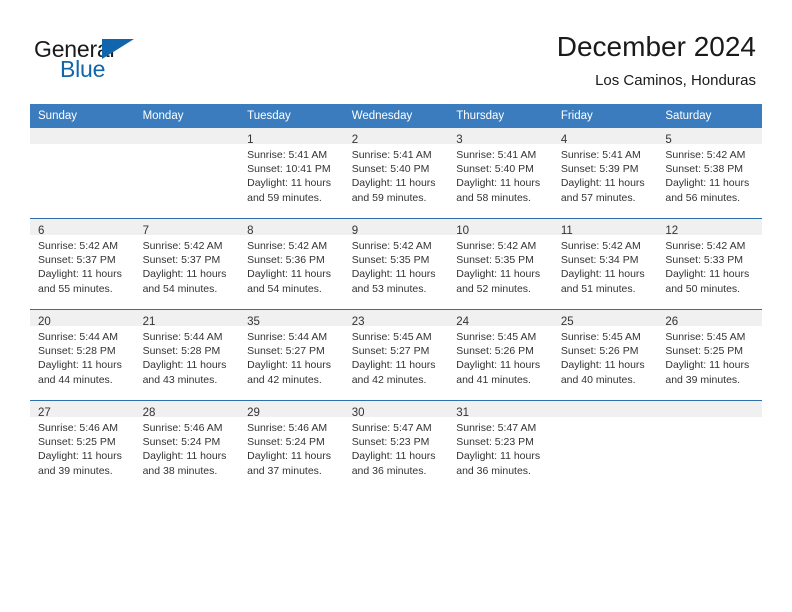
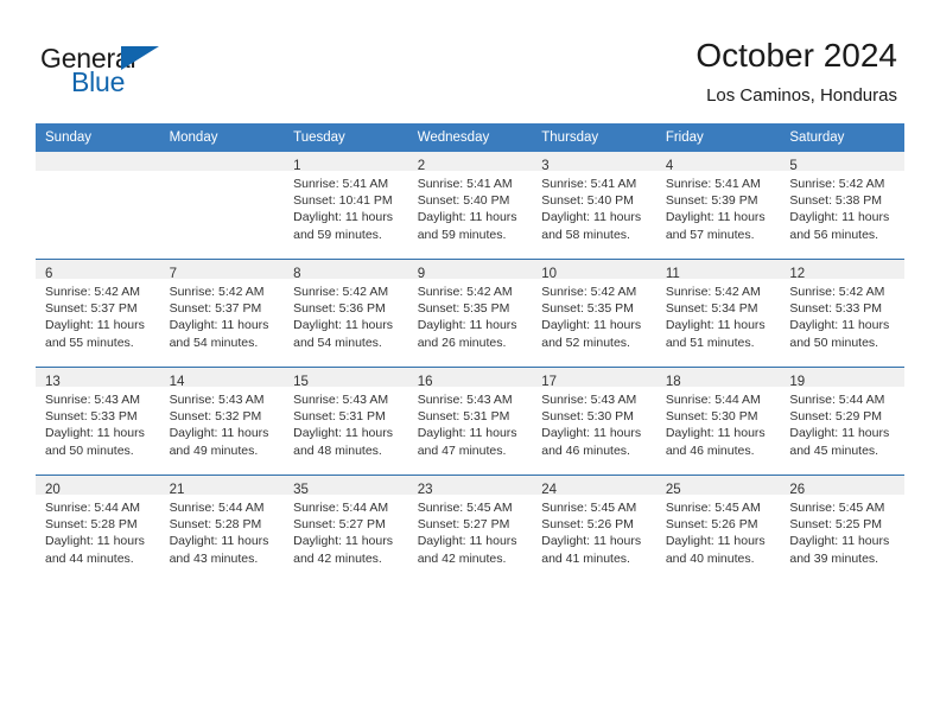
  General
  Blue
- December 2024
+ October 2024
  Los Caminos, Honduras
  Sunday	Monday	Tuesday	Wednesday	Thursday	Friday	Saturday
  		1Sunrise: 5:41 AMSunset: 10:41 PMDaylight: 11 hoursand 59 minutes.	2Sunrise: 5:41 AMSunset: 5:40 PMDaylight: 11 hoursand 59 minutes.	3Sunrise: 5:41 AMSunset: 5:40 PMDaylight: 11 hoursand 58 minutes.	4Sunrise: 5:41 AMSunset: 5:39 PMDaylight: 11 hoursand 57 minutes.	5Sunrise: 5:42 AMSunset: 5:38 PMDaylight: 11 hoursand 56 minutes.
- 6Sunrise: 5:42 AMSunset: 5:37 PMDaylight: 11 hoursand 55 minutes.	7Sunrise: 5:42 AMSunset: 5:37 PMDaylight: 11 hoursand 54 minutes.	8Sunrise: 5:42 AMSunset: 5:36 PMDaylight: 11 hoursand 54 minutes.	9Sunrise: 5:42 AMSunset: 5:35 PMDaylight: 11 hoursand 53 minutes.	10Sunrise: 5:42 AMSunset: 5:35 PMDaylight: 11 hoursand 52 minutes.	11Sunrise: 5:42 AMSunset: 5:34 PMDaylight: 11 hoursand 51 minutes.	12Sunrise: 5:42 AMSunset: 5:33 PMDaylight: 11 hoursand 50 minutes.
+ 6Sunrise: 5:42 AMSunset: 5:37 PMDaylight: 11 hoursand 55 minutes.	7Sunrise: 5:42 AMSunset: 5:37 PMDaylight: 11 hoursand 54 minutes.	8Sunrise: 5:42 AMSunset: 5:36 PMDaylight: 11 hoursand 54 minutes.	9Sunrise: 5:42 AMSunset: 5:35 PMDaylight: 11 hoursand 26 minutes.	10Sunrise: 5:42 AMSunset: 5:35 PMDaylight: 11 hoursand 52 minutes.	11Sunrise: 5:42 AMSunset: 5:34 PMDaylight: 11 hoursand 51 minutes.	12Sunrise: 5:42 AMSunset: 5:33 PMDaylight: 11 hoursand 50 minutes.
+ 13Sunrise: 5:43 AMSunset: 5:33 PMDaylight: 11 hoursand 50 minutes.	14Sunrise: 5:43 AMSunset: 5:32 PMDaylight: 11 hoursand 49 minutes.	15Sunrise: 5:43 AMSunset: 5:31 PMDaylight: 11 hoursand 48 minutes.	16Sunrise: 5:43 AMSunset: 5:31 PMDaylight: 11 hoursand 47 minutes.	17Sunrise: 5:43 AMSunset: 5:30 PMDaylight: 11 hoursand 46 minutes.	18Sunrise: 5:44 AMSunset: 5:30 PMDaylight: 11 hoursand 46 minutes.	19Sunrise: 5:44 AMSunset: 5:29 PMDaylight: 11 hoursand 45 minutes.
  20Sunrise: 5:44 AMSunset: 5:28 PMDaylight: 11 hoursand 44 minutes.	21Sunrise: 5:44 AMSunset: 5:28 PMDaylight: 11 hoursand 43 minutes.	35Sunrise: 5:44 AMSunset: 5:27 PMDaylight: 11 hoursand 42 minutes.	23Sunrise: 5:45 AMSunset: 5:27 PMDaylight: 11 hoursand 42 minutes.	24Sunrise: 5:45 AMSunset: 5:26 PMDaylight: 11 hoursand 41 minutes.	25Sunrise: 5:45 AMSunset: 5:26 PMDaylight: 11 hoursand 40 minutes.	26Sunrise: 5:45 AMSunset: 5:25 PMDaylight: 11 hoursand 39 minutes.
- 27Sunrise: 5:46 AMSunset: 5:25 PMDaylight: 11 hoursand 39 minutes.	28Sunrise: 5:46 AMSunset: 5:24 PMDaylight: 11 hoursand 38 minutes.	29Sunrise: 5:46 AMSunset: 5:24 PMDaylight: 11 hoursand 37 minutes.	30Sunrise: 5:47 AMSunset: 5:23 PMDaylight: 11 hoursand 36 minutes.	31Sunrise: 5:47 AMSunset: 5:23 PMDaylight: 11 hoursand 36 minutes.
